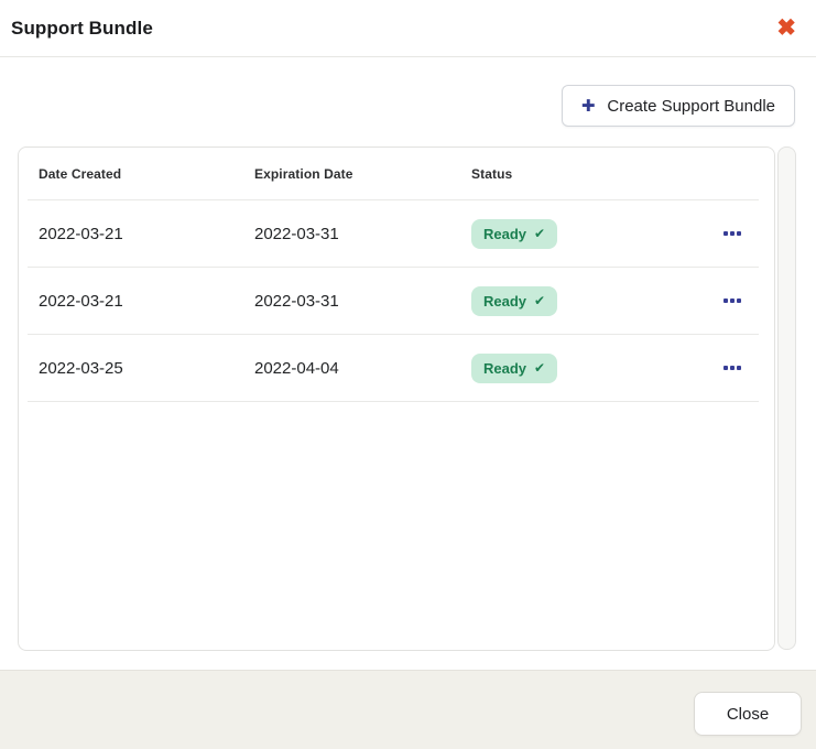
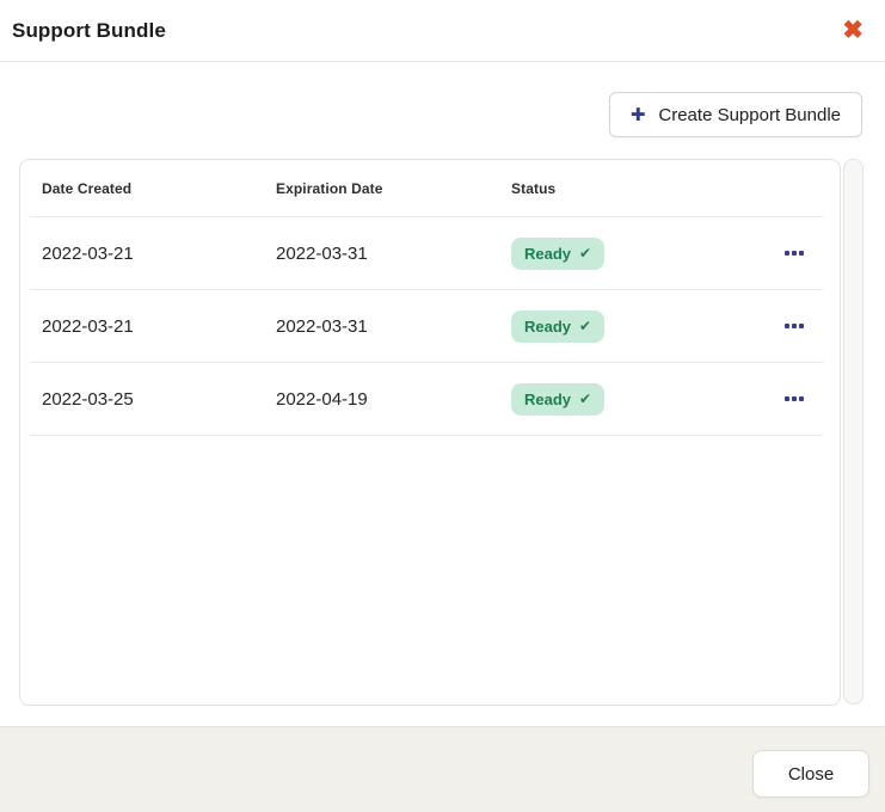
  Support Bundle
  ✖
  ✚
  Create Support Bundle
  Date Created
  Expiration Date
  Status
  2022-03-21
  2022-03-31
  Ready
  ✔
  2022-03-21
  2022-03-31
  Ready
  ✔
  2022-03-25
- 2022-04-04
+ 2022-04-19
  Ready
  ✔
  Close
